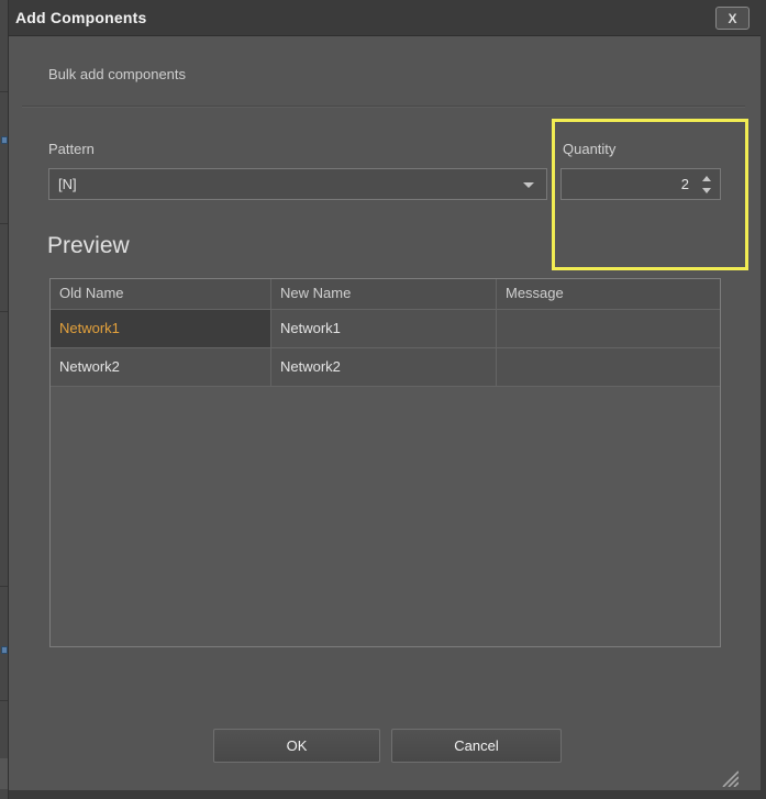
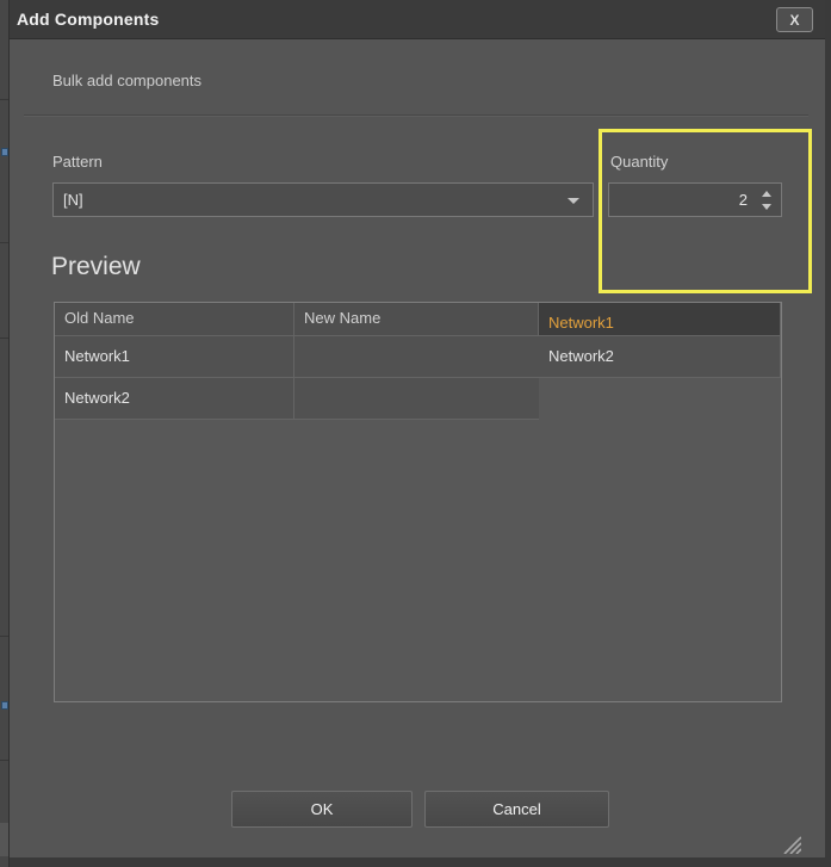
  Add Components
  X
  Bulk add components
  Pattern
  [N]
  Quantity
  2
  Preview
  Old Name
  New Name
- Message
  Network1
  Network1
  Network2
  Network2
  OK
  Cancel
